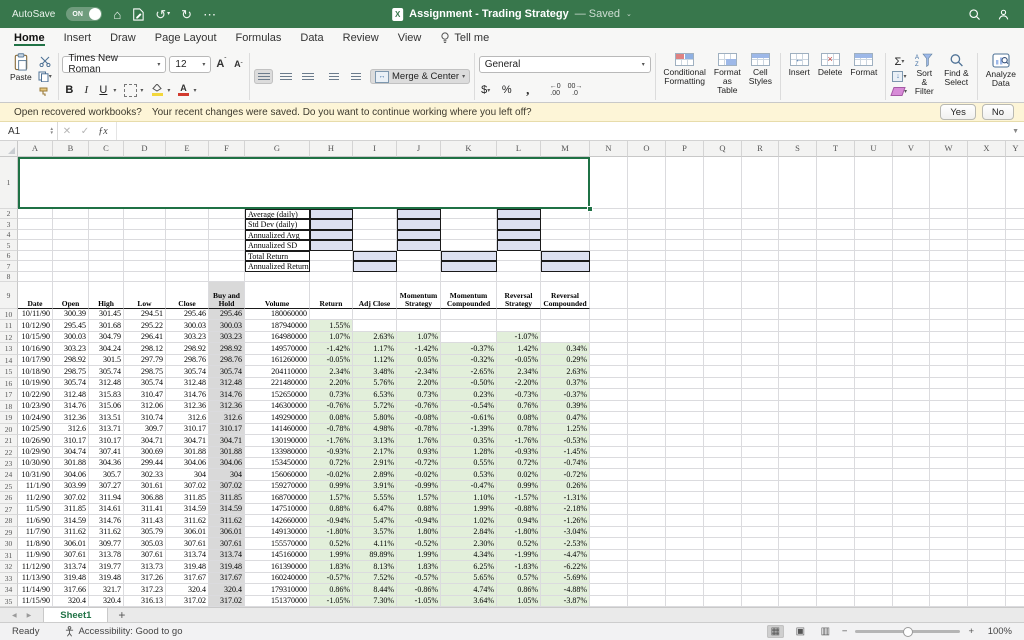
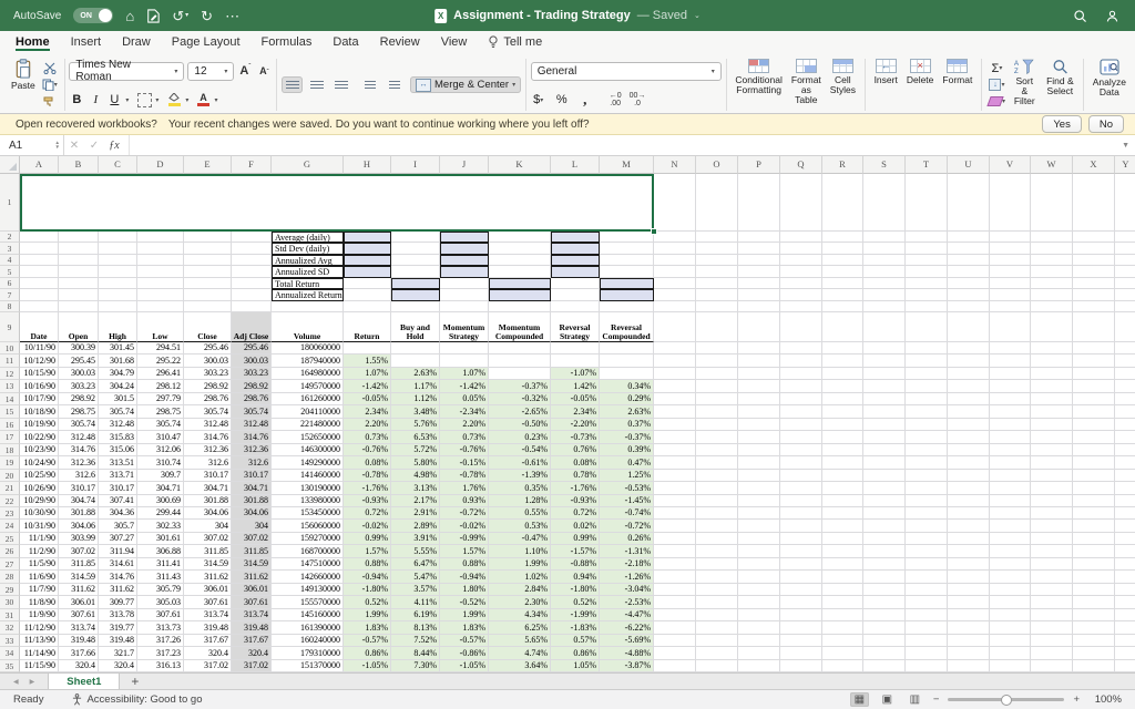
  AutoSave
  ⌂
  ↺
  ↻
  ⋯
  X
  Assignment - Trading Strategy
  — Saved
  Home
  Insert
  Draw
  Page Layout
  Formulas
  Data
  Review
  View
  Tell me
  Paste
  Times New Roman
  12
  A
  A
  B
  I
  U
  A
  Merge & Center
  General
  $
  %
  ,
  Conditional Formatting
  Format as Table
  Cell Styles
  ←
  Insert
  ×
  Delete
  Format
  Σ
  Sort & Filter
  Find & Select
  Analyze Data
  Open recovered workbooks?
  Your recent changes were saved. Do you want to continue working where you left off?
  Yes
  No
  A1
  ✕
  ✓
  ƒx
  A
  B
  C
  D
  E
  F
  G
  H
  I
  J
  K
  L
  M
  N
  O
  P
  Q
  R
  S
  T
  U
  V
  W
  X
  Y
  1
  2
  3
  4
  5
  6
  7
  8
  9
  10
  11
  12
  13
  14
  15
  16
  17
  18
  19
  20
  21
  22
  23
  24
  25
  26
  27
  28
  29
  30
  31
  32
  33
  34
  35
  Average (daily)
  Std Dev (daily)
  Annualized Avg
  Annualized SD
  Total Return
  Annualized Return
  Date
  Open
  High
  Low
  Close
- Buy and Hold
+ Adj Close
  Volume
  Return
- Adj Close
+ Buy and Hold
  Momentum Strategy
  Momentum Compounded
  Reversal Strategy
  Reversal Compounded
  10/11/90
  300.39
  301.45
  294.51
  295.46
  295.46
  180060000
  10/12/90
  295.45
  301.68
  295.22
  300.03
  300.03
  187940000
  1.55%
  10/15/90
  300.03
  304.79
  296.41
  303.23
  303.23
  164980000
  1.07%
  2.63%
  1.07%
  -1.07%
  10/16/90
  303.23
  304.24
  298.12
  298.92
  298.92
  149570000
  -1.42%
  1.17%
  -1.42%
  -0.37%
  1.42%
  0.34%
  10/17/90
  298.92
  301.5
  297.79
  298.76
  298.76
  161260000
  -0.05%
  1.12%
  0.05%
  -0.32%
  -0.05%
  0.29%
  10/18/90
  298.75
  305.74
  298.75
  305.74
  305.74
  204110000
  2.34%
  3.48%
  -2.34%
  -2.65%
  2.34%
  2.63%
  10/19/90
  305.74
  312.48
  305.74
  312.48
  312.48
  221480000
  2.20%
  5.76%
  2.20%
  -0.50%
  -2.20%
  0.37%
  10/22/90
  312.48
  315.83
  310.47
  314.76
  314.76
  152650000
  0.73%
  6.53%
  0.73%
  0.23%
  -0.73%
  -0.37%
  10/23/90
  314.76
  315.06
  312.06
  312.36
  312.36
  146300000
  -0.76%
  5.72%
  -0.76%
  -0.54%
  0.76%
  0.39%
  10/24/90
  312.36
  313.51
  310.74
  312.6
  312.6
  149290000
  0.08%
  5.80%
- -0.08%
+ -0.15%
  -0.61%
  0.08%
  0.47%
  10/25/90
  312.6
  313.71
  309.7
  310.17
  310.17
  141460000
  -0.78%
  4.98%
  -0.78%
  -1.39%
  0.78%
  1.25%
  10/26/90
  310.17
  310.17
  304.71
  304.71
  304.71
  130190000
  -1.76%
  3.13%
  1.76%
  0.35%
  -1.76%
  -0.53%
  10/29/90
  304.74
  307.41
  300.69
  301.88
  301.88
  133980000
  -0.93%
  2.17%
  0.93%
  1.28%
  -0.93%
  -1.45%
  10/30/90
  301.88
  304.36
  299.44
  304.06
  304.06
  153450000
  0.72%
  2.91%
  -0.72%
  0.55%
  0.72%
  -0.74%
  10/31/90
  304.06
  305.7
  302.33
  304
  304
  156060000
  -0.02%
  2.89%
  -0.02%
  0.53%
  0.02%
  -0.72%
  11/1/90
  303.99
  307.27
  301.61
  307.02
  307.02
  159270000
  0.99%
  3.91%
  -0.99%
  -0.47%
  0.99%
  0.26%
  11/2/90
  307.02
  311.94
  306.88
  311.85
  311.85
  168700000
  1.57%
  5.55%
  1.57%
  1.10%
  -1.57%
  -1.31%
  11/5/90
  311.85
  314.61
  311.41
  314.59
  314.59
  147510000
  0.88%
  6.47%
  0.88%
  1.99%
  -0.88%
  -2.18%
  11/6/90
  314.59
  314.76
  311.43
  311.62
  311.62
  142660000
  -0.94%
  5.47%
  -0.94%
  1.02%
  0.94%
  -1.26%
  11/7/90
  311.62
  311.62
  305.79
  306.01
  306.01
  149130000
  -1.80%
  3.57%
  1.80%
  2.84%
  -1.80%
  -3.04%
  11/8/90
  306.01
  309.77
  305.03
  307.61
  307.61
  155570000
  0.52%
  4.11%
  -0.52%
  2.30%
  0.52%
  -2.53%
  11/9/90
  307.61
  313.78
  307.61
  313.74
  313.74
  145160000
  1.99%
- 89.89%
+ 6.19%
  1.99%
  4.34%
  -1.99%
  -4.47%
  11/12/90
  313.74
  319.77
  313.73
  319.48
  319.48
  161390000
  1.83%
  8.13%
  1.83%
  6.25%
  -1.83%
  -6.22%
  11/13/90
  319.48
  319.48
  317.26
  317.67
  317.67
  160240000
  -0.57%
  7.52%
  -0.57%
  5.65%
  0.57%
  -5.69%
  11/14/90
  317.66
  321.7
  317.23
  320.4
  320.4
  179310000
  0.86%
  8.44%
  -0.86%
  4.74%
  0.86%
  -4.88%
  11/15/90
  320.4
  320.4
  316.13
  317.02
  317.02
  151370000
  -1.05%
  7.30%
  -1.05%
  3.64%
  1.05%
  -3.87%
  Sheet1
  +
  Ready
  Accessibility: Good to go
  ▦
  ▣
  ▥
  −
  +
  100%
